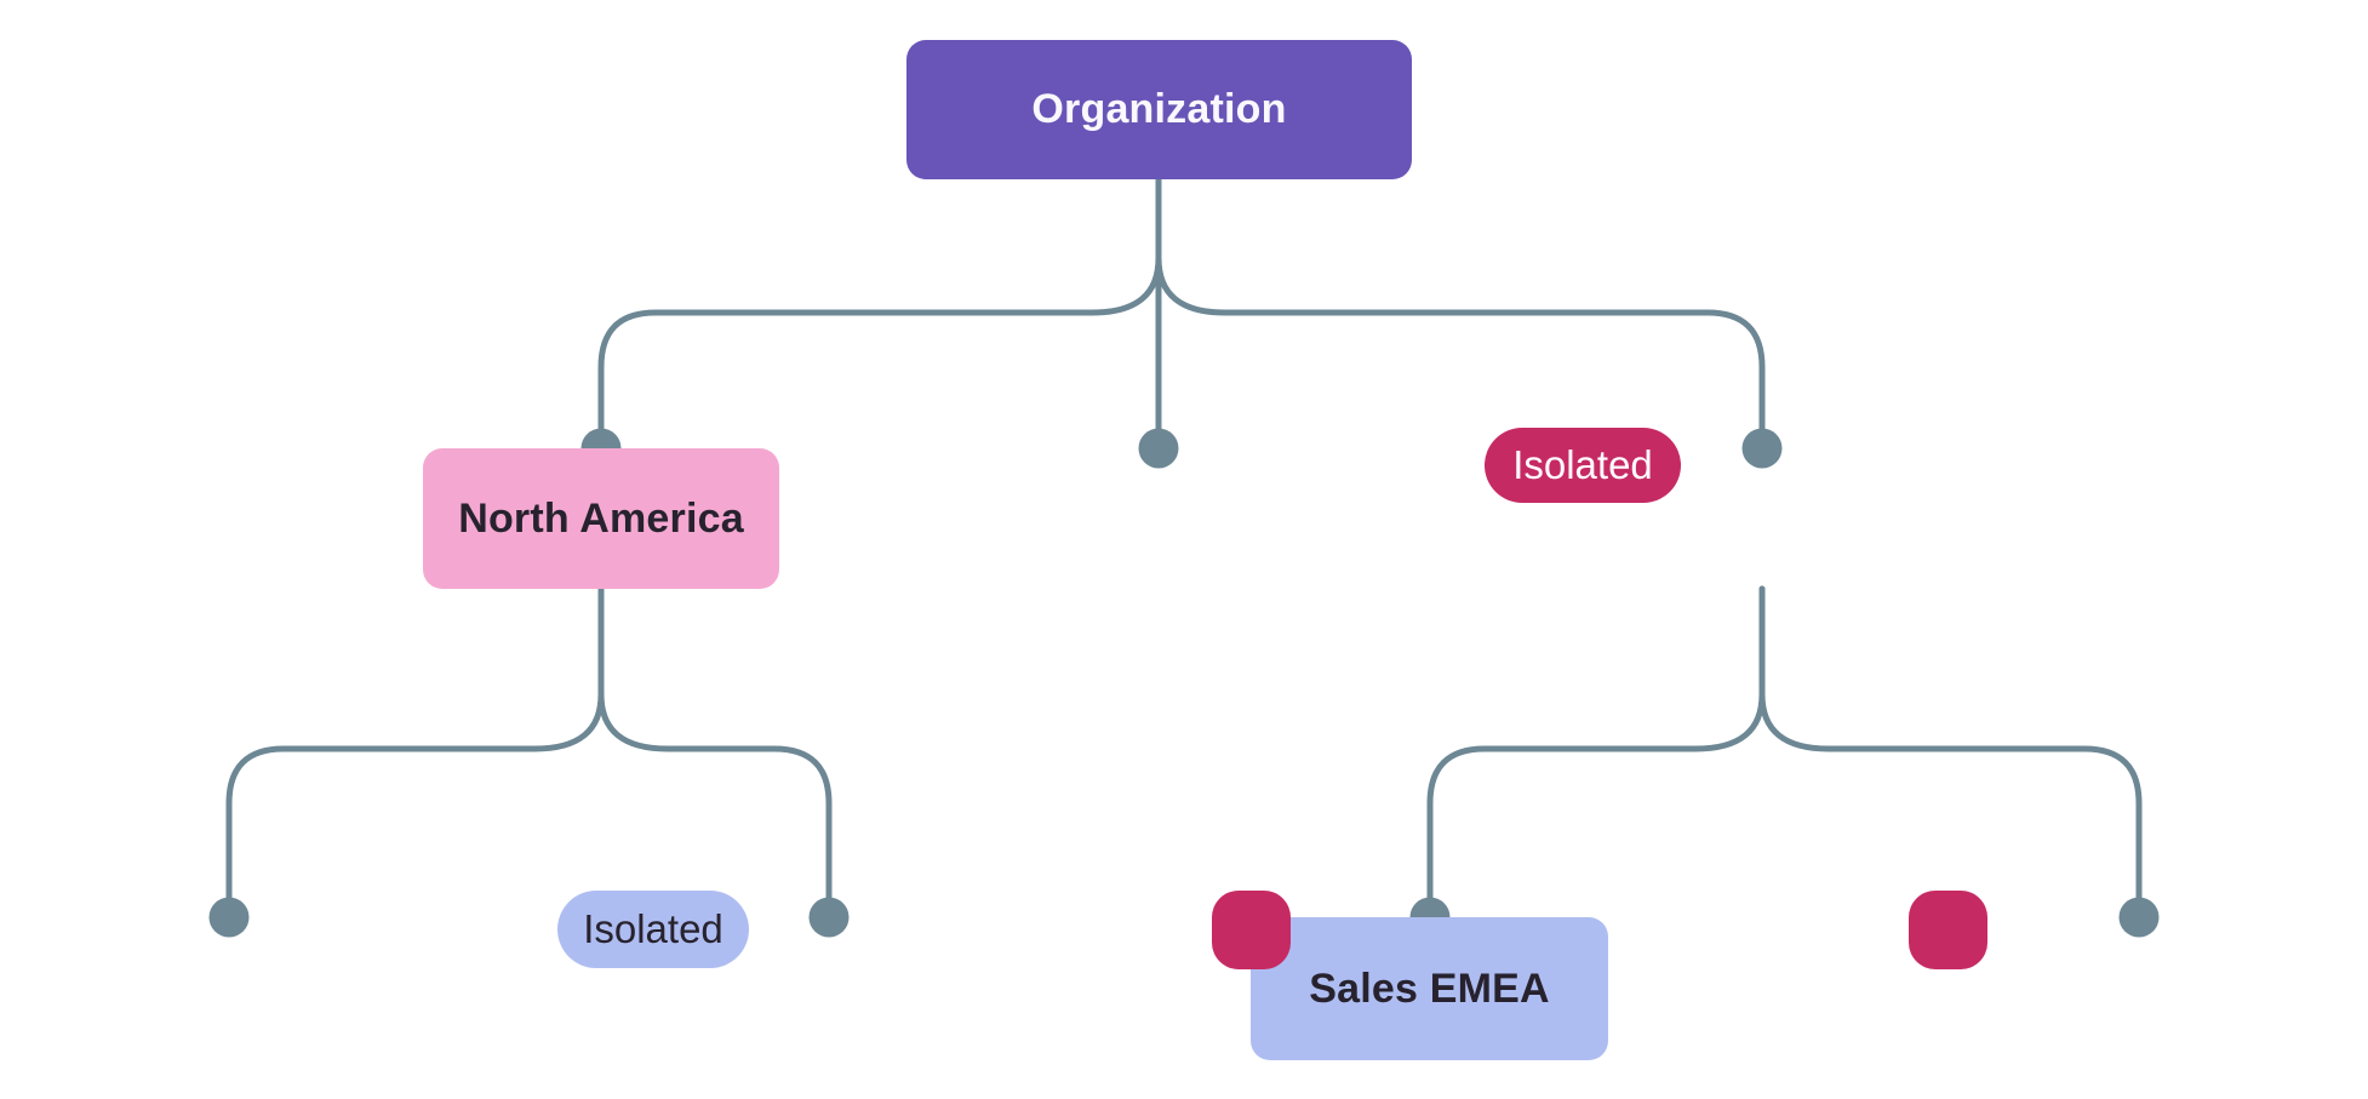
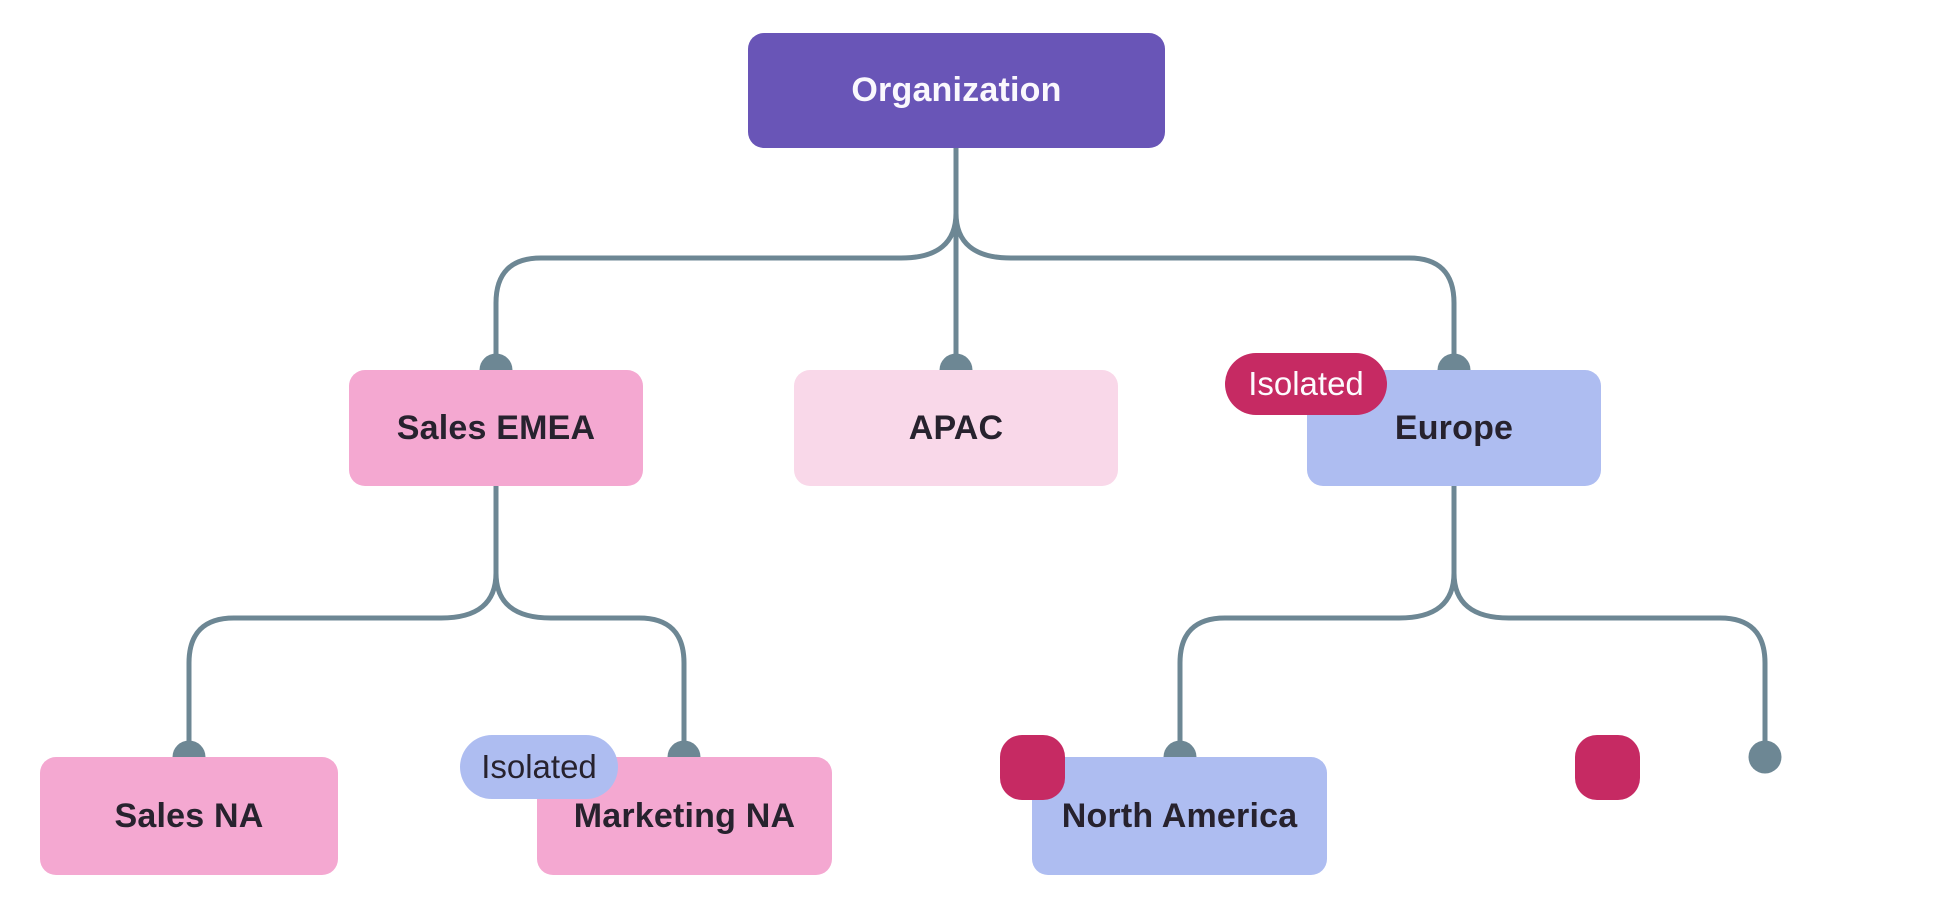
  Organization
- North America
+ Sales EMEA
+ APAC
+ Europe
+ Sales NA
+ Marketing NA
- Sales EMEA
+ North America
  Isolated
  Isolated
